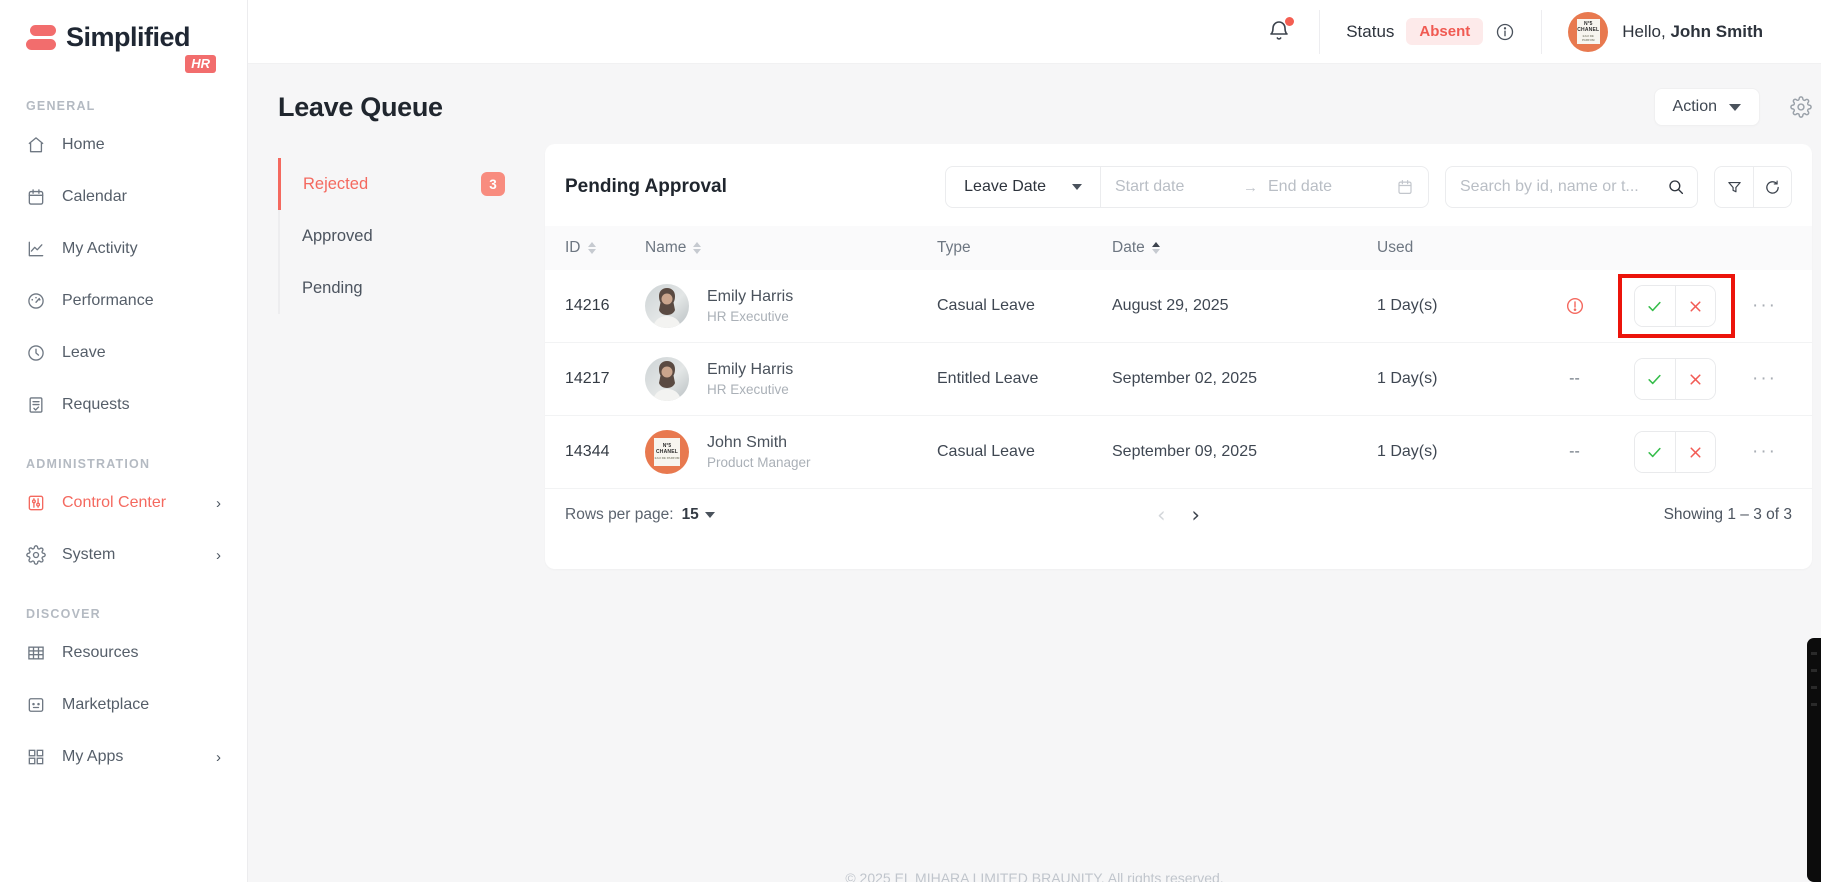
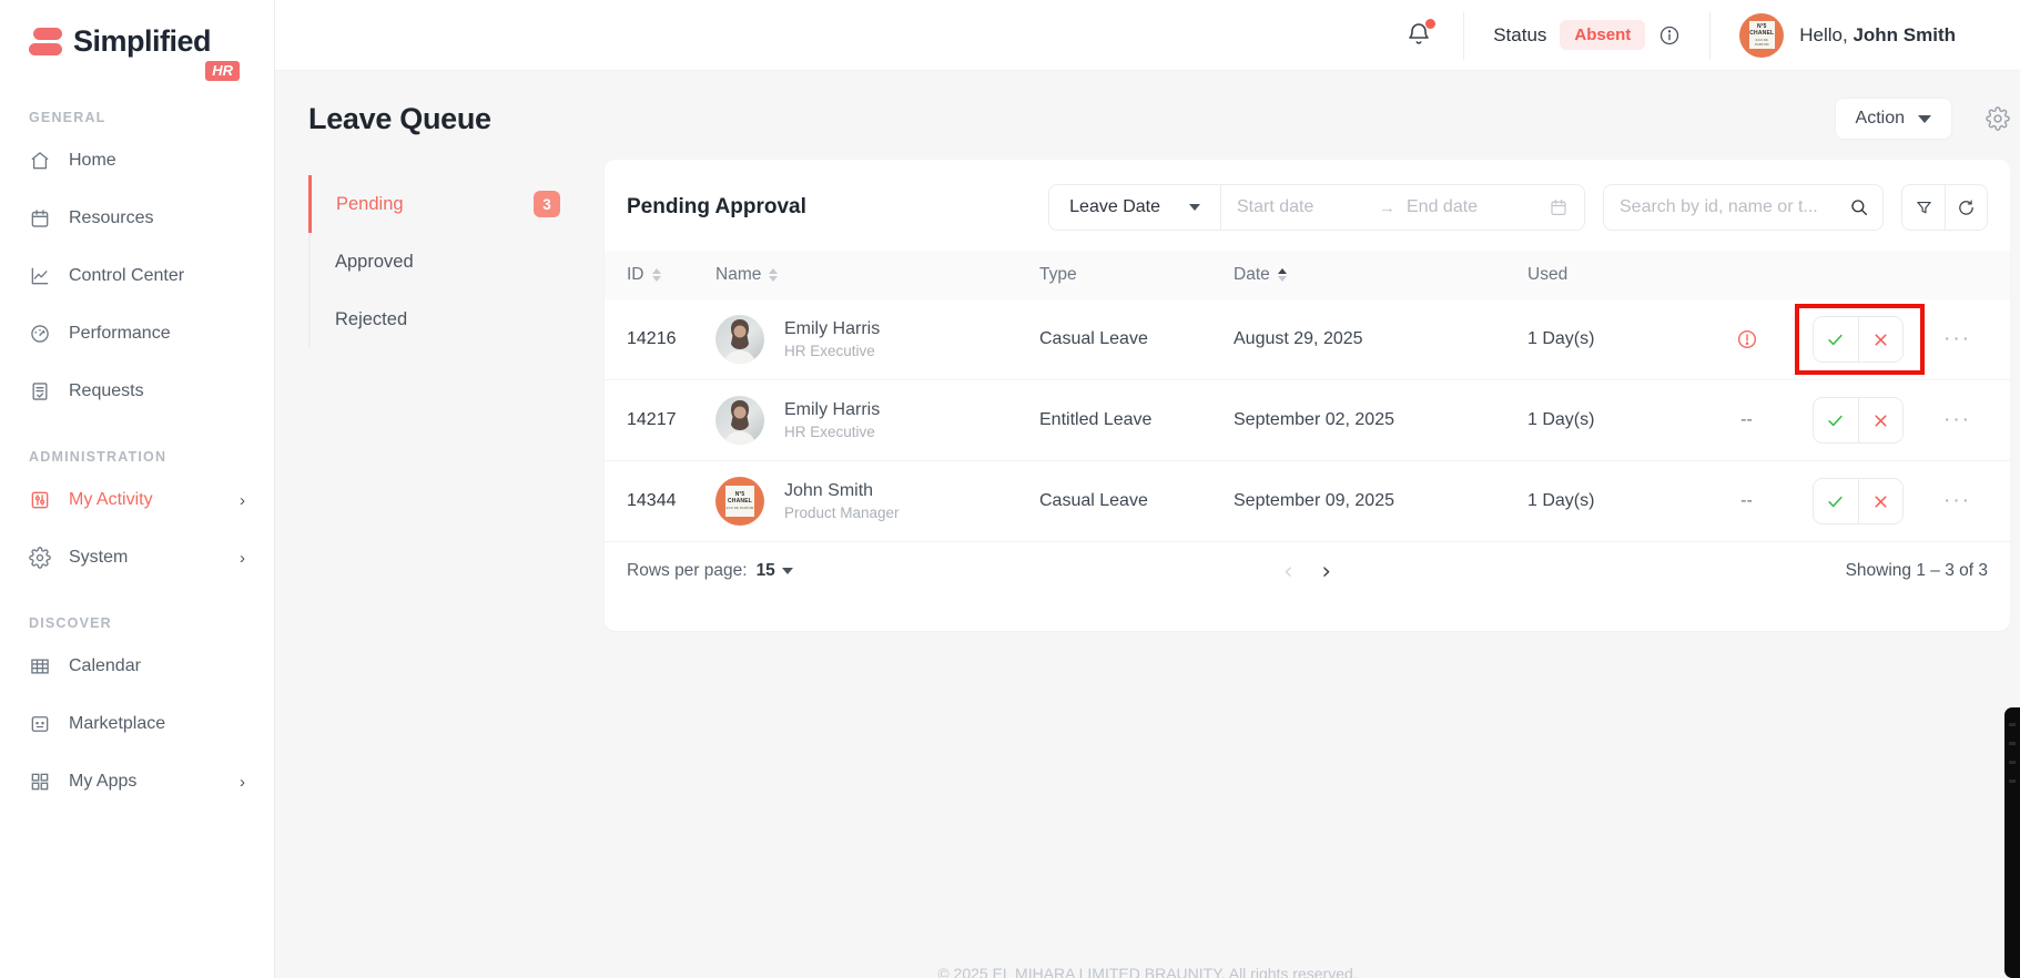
  Simplified
  HR
  GENERAL
  Home
- Calendar
+ Resources
- My Activity
+ Control Center
  Performance
- Leave
  Requests
  ADMINISTRATION
- Control Center
+ My Activity
  ›
  System
  ›
  DISCOVER
- Resources
+ Calendar
  Marketplace
  My Apps
  ›
  Status
  Absent
  Hello, John Smith
  Leave Queue
  Action
- Rejected
+ Pending
  3
  Approved
- Pending
+ Rejected
  Pending Approval
  Leave Date
  Start date
  →
  End date
  Search by id, name or t...
  ID
  Name
  Type
  Date
  Used
  14216
  Emily Harris
  HR Executive
  Casual Leave
  August 29, 2025
  1 Day(s)
  ···
  14217
  Emily Harris
  HR Executive
  Entitled Leave
  September 02, 2025
  1 Day(s)
  --
  ···
  14344
  John Smith
  Product Manager
  Casual Leave
  September 09, 2025
  1 Day(s)
  --
  ···
  Rows per page:
  15
  ‹
  ›
  Showing 1 – 3 of 3
  © 2025 EL MIHARA LIMITED BRAUNITY. All rights reserved.
